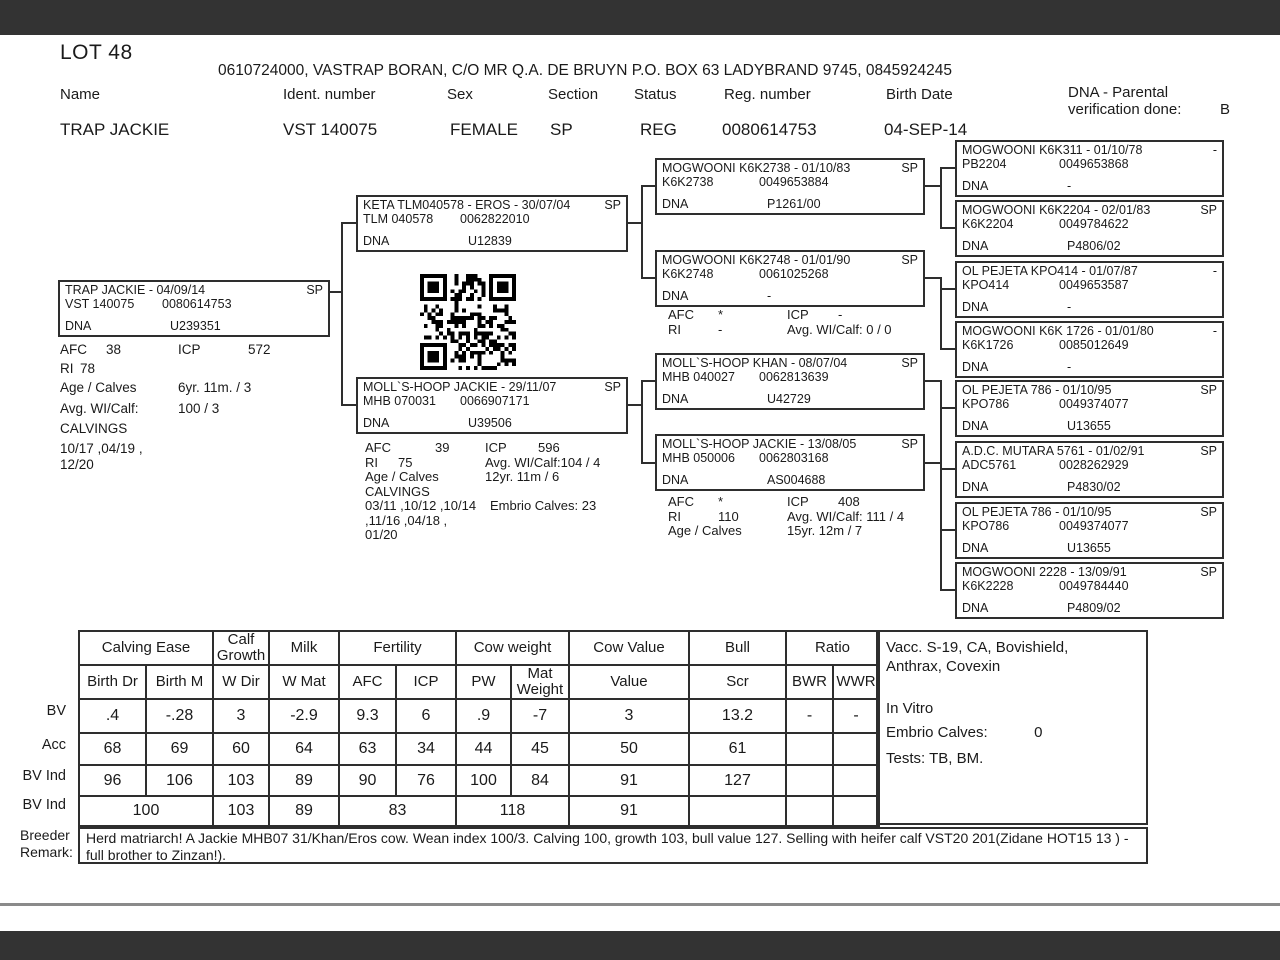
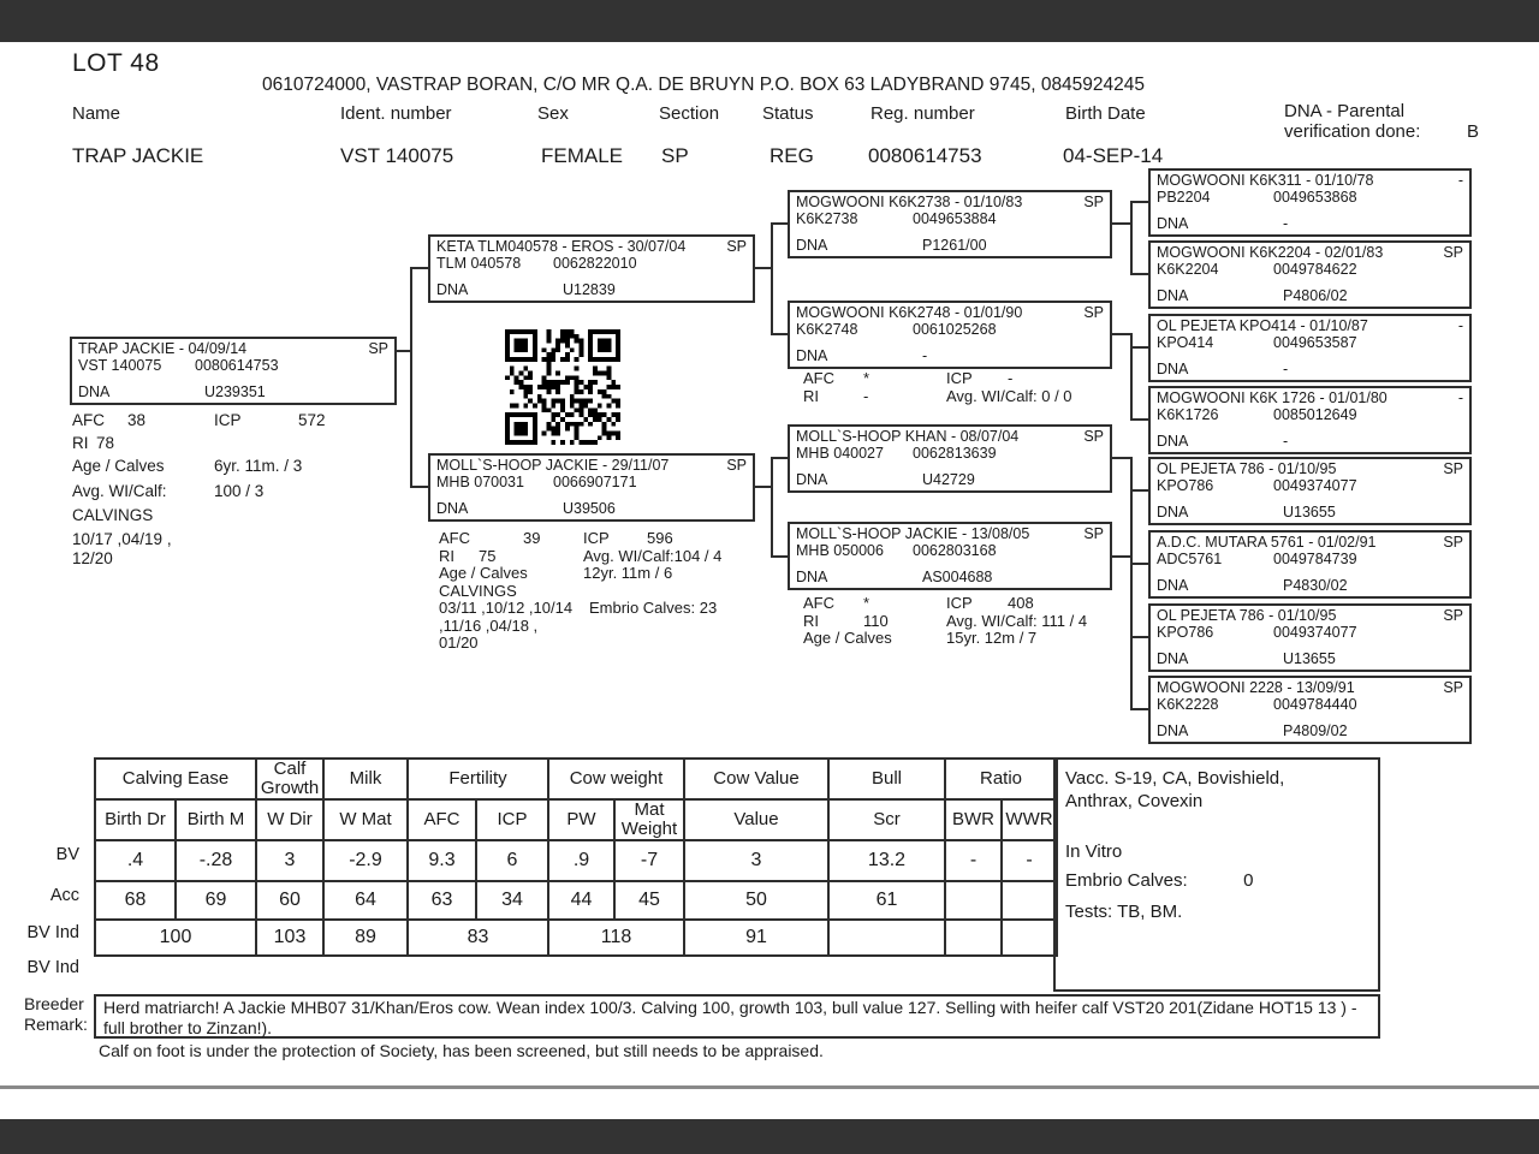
  LOT 48
  0610724000, VASTRAP BORAN, C/O MR Q.A. DE BRUYN P.O. BOX 63 LADYBRAND 9745, 0845924245
  Name
  Ident. number
  Sex
  Section
  Status
  Reg. number
  Birth Date
  DNA - Parental
  verification done:
  B
  TRAP JACKIE
  VST 140075
  FEMALE
  SP
  REG
  0080614753
  04-SEP-14
  TRAP JACKIE - 04/09/14
  SP
  VST 140075 0080614753
  DNA U239351
  KETA TLM040578 - EROS - 30/07/04
  SP
  TLM 040578 0062822010
  DNA U12839
  MOLL`S-HOOP JACKIE - 29/11/07
  SP
  MHB 070031 0066907171
  DNA U39506
  MOGWOONI K6K2738 - 01/10/83
  SP
  K6K2738 0049653884
  DNA P1261/00
  MOGWOONI K6K2748 - 01/01/90
  SP
  K6K2748 0061025268
  DNA -
  MOLL`S-HOOP KHAN - 08/07/04
  SP
  MHB 040027 0062813639
  DNA U42729
  MOLL`S-HOOP JACKIE - 13/08/05
  SP
  MHB 050006 0062803168
  DNA AS004688
  MOGWOONI K6K311 - 01/10/78
  -
  PB2204 0049653868
  DNA -
  MOGWOONI K6K2204 - 02/01/83
  SP
  K6K2204 0049784622
  DNA P4806/02
- OL PEJETA KPO414 - 01/07/87
+ OL PEJETA KPO414 - 01/10/87
  -
  KPO414 0049653587
  DNA -
  MOGWOONI K6K 1726 - 01/01/80
  -
  K6K1726 0085012649
  DNA -
  OL PEJETA 786 - 01/10/95
  SP
  KPO786 0049374077
  DNA U13655
  A.D.C. MUTARA 5761 - 01/02/91
  SP
- ADC5761 0028262929
+ ADC5761 0049784739
  DNA P4830/02
  OL PEJETA 786 - 01/10/95
  SP
  KPO786 0049374077
  DNA U13655
  MOGWOONI 2228 - 13/09/91
  SP
  K6K2228 0049784440
  DNA P4809/02
  AFC 38 ICP 572
  RI 78
  Age / Calves 6yr. 11m. / 3
  Avg. WI/Calf: 100 / 3
  CALVINGS
  10/17 ,04/19 ,
  12/20
  AFC 39 ICP 596
  RI 75 Avg. WI/Calf:104 / 4
  Age / Calves 12yr. 11m / 6
  CALVINGS
  03/11 ,10/12 ,10/14 Embrio Calves: 23
  ,11/16 ,04/18 ,
  01/20
  AFC * ICP -
  RI - Avg. WI/Calf: 0 / 0
  AFC * ICP 408
  RI 110 Avg. WI/Calf: 111 / 4
  Age / Calves 15yr. 12m / 7
  BV
  Acc
  BV Ind
  BV Ind
  Calving Ease	Calf Growth	Milk	Fertility	Cow weight	Cow Value	Bull	Ratio
  Birth Dr	Birth M	W Dir	W Mat	AFC	ICP	PW	Mat Weight	Value	Scr	BWR	WWR
  .4	-.28	3	-2.9	9.3	6	.9	-7	3	13.2	-	-
  68	69	60	64	63	34	44	45	50	61
- 96	106	103	89	90	76	100	84	91	127
  100	103	89	83	118	91
  Vacc. S-19, CA, Bovishield, Anthrax, Covexin
  In Vitro
  Embrio Calves: 0
  Tests: TB, BM.
  Breeder
  Remark:
  Herd matriarch! A Jackie MHB07 31/Khan/Eros cow. Wean index 100/3. Calving 100, growth 103, bull value 127. Selling with heifer calf VST20 201(Zidane HOT15 13 ) - full brother to Zinzan!).
+ Calf on foot is under the protection of Society, has been screened, but still needs to be appraised.
